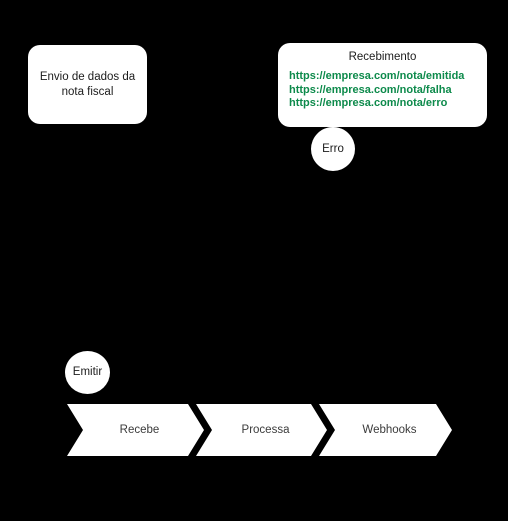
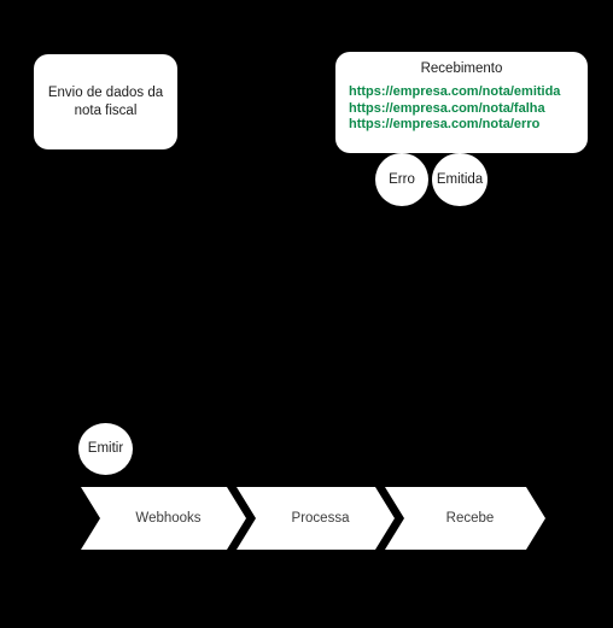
  Envio de dados da nota fiscal
  Recebimento
  https://empresa.com/nota/emitida
  https://empresa.com/nota/falha
  https://empresa.com/nota/erro
  Erro
+ Emitida
  Emitir
- Recebe
+ Webhooks
  Processa
- Webhooks
+ Recebe
